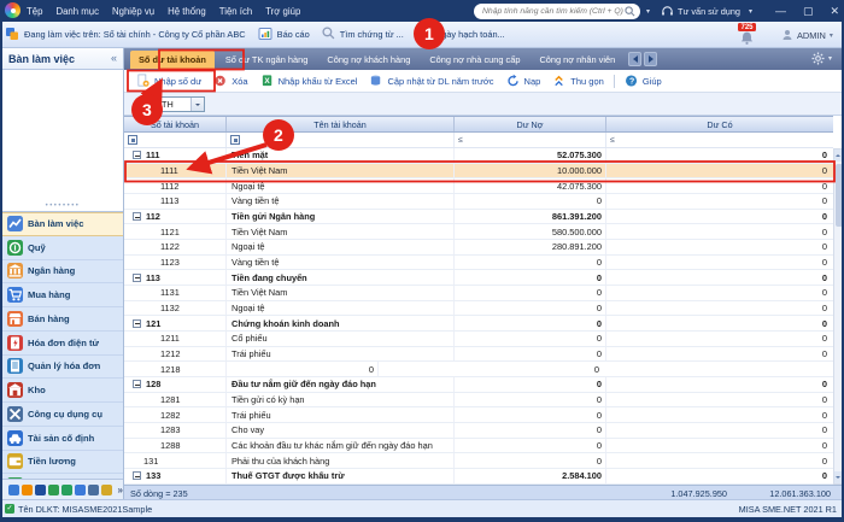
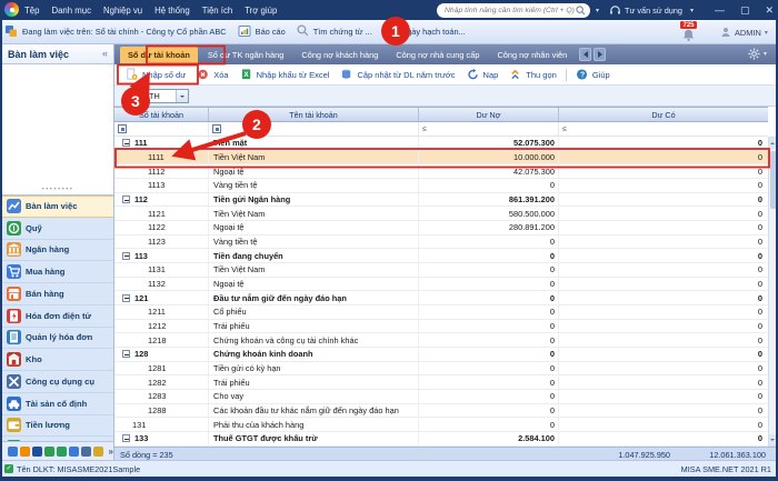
  Tệp
  Danh mục
  Nghiệp vụ
  Hệ thống
  Tiện ích
  Trợ giúp
  Nhập tính năng cần tìm kiếm (Ctrl + Q)
  Tư vấn sử dụng
  —
  ▢
  ✕
  Đang làm việc trên: Sổ tài chính - Công ty Cổ phần ABC
  Báo cáo
  Tìm chứng từ ...
  ày hạch toán...
  ADMIN
  Bàn làm việc
  «
  Bàn làm việc
  Quỹ
  Ngân hàng
  Mua hàng
  Bán hàng
  Hóa đơn điện tử
  Quản lý hóa đơn
  Kho
  Công cụ dụng cụ
  Tài sản cố định
  Tiền lương
  »
  Số dư tài khoản
  Số dư TK ngân hàng
  Công nợ khách hàng
  Công nợ nhà cung cấp
  Công nợ nhân viên
  Nhập số dư
  Xóa
  Nhập khẩu từ Excel
  Cập nhật từ DL năm trước
  Nạp
  Thu gọn
  Giúp
  TH
  Số tài khoản
  Tên tài khoản
  Dư Nợ
  Dư Có
  111
  ền mặt
  52.075.300
  0
  1111
  Tiền Việt Nam
  10.000.000
  0
  1112
  Ngoại tệ
  42.075.300
  0
  1113
  Vàng tiền tệ
  0
  0
  112
  Tiền gửi Ngân hàng
  861.391.200
  0
  1121
  Tiền Việt Nam
  580.500.000
  0
  1122
  Ngoại tệ
  280.891.200
  0
  1123
  Vàng tiền tệ
  0
  0
  113
  Tiền đang chuyển
  0
  0
  1131
  Tiền Việt Nam
  0
  0
  1132
  Ngoại tệ
  0
  0
  121
- Chứng khoán kinh doanh
+ Đầu tư nắm giữ đến ngày đáo hạn
  0
  0
  1211
  Cổ phiếu
  0
  0
  1212
  Trái phiếu
  0
  0
  1218
+ Chứng khoán và công cụ tài chính khác
  0
  0
  128
- Đầu tư nắm giữ đến ngày đáo hạn
+ Chứng khoán kinh doanh
  0
  0
  1281
  Tiền gửi có kỳ hạn
  0
  0
  1282
  Trái phiếu
  0
  0
  1283
  Cho vay
  0
  0
  1288
  Các khoản đầu tư khác nắm giữ đến ngày đáo hạn
  0
  0
  131
  Phải thu của khách hàng
  0
  0
  133
  Thuế GTGT được khấu trừ
  2.584.100
  0
  Số dòng = 235
  1.047.925.950
  12.061.363.100
  Tên DLKT: MISASME2021Sample
  MISA SME.NET 2021 R1
  1
  2
  3
